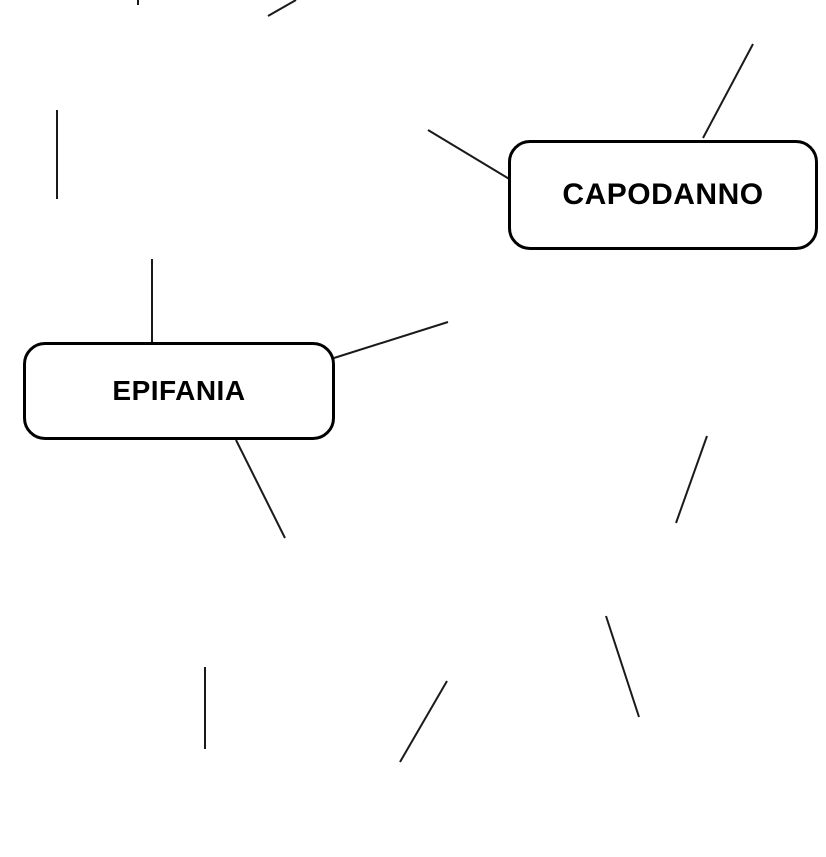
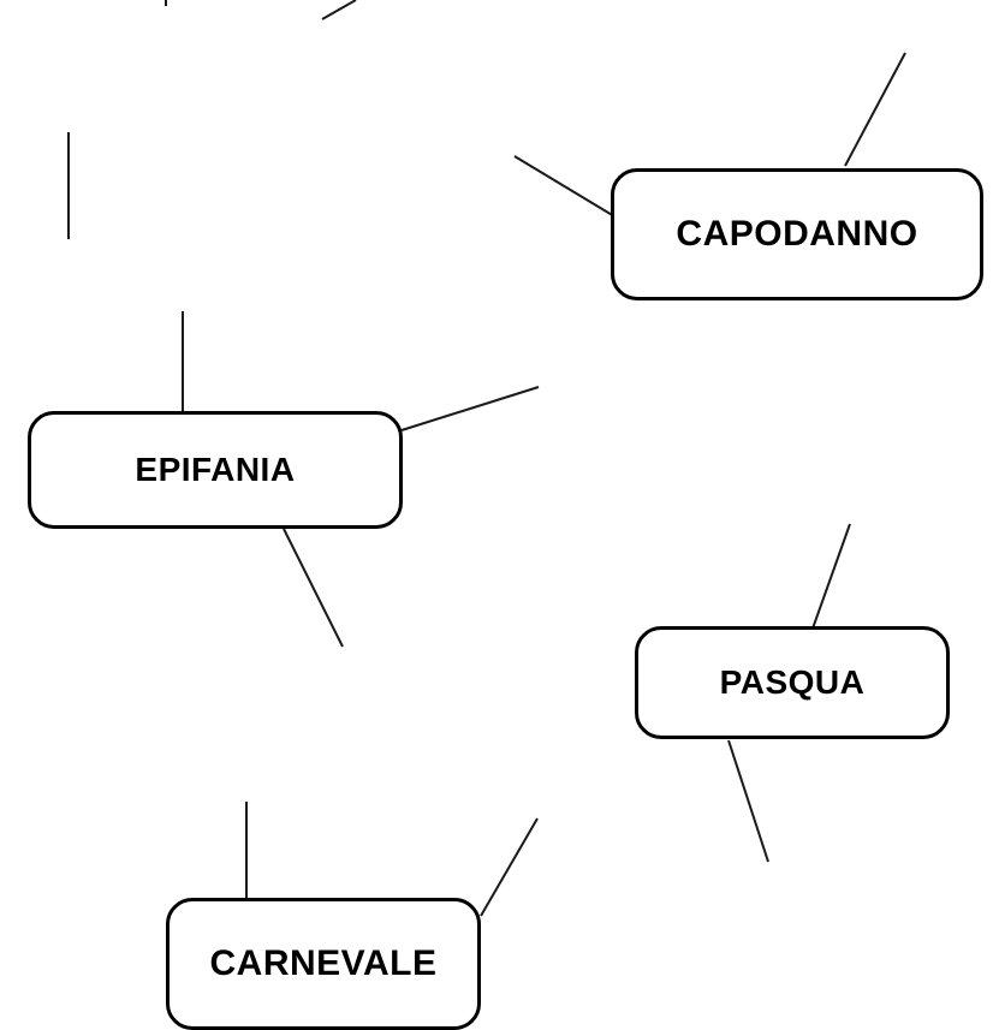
  CAPODANNO
  EPIFANIA
+ PASQUA
+ CARNEVALE
